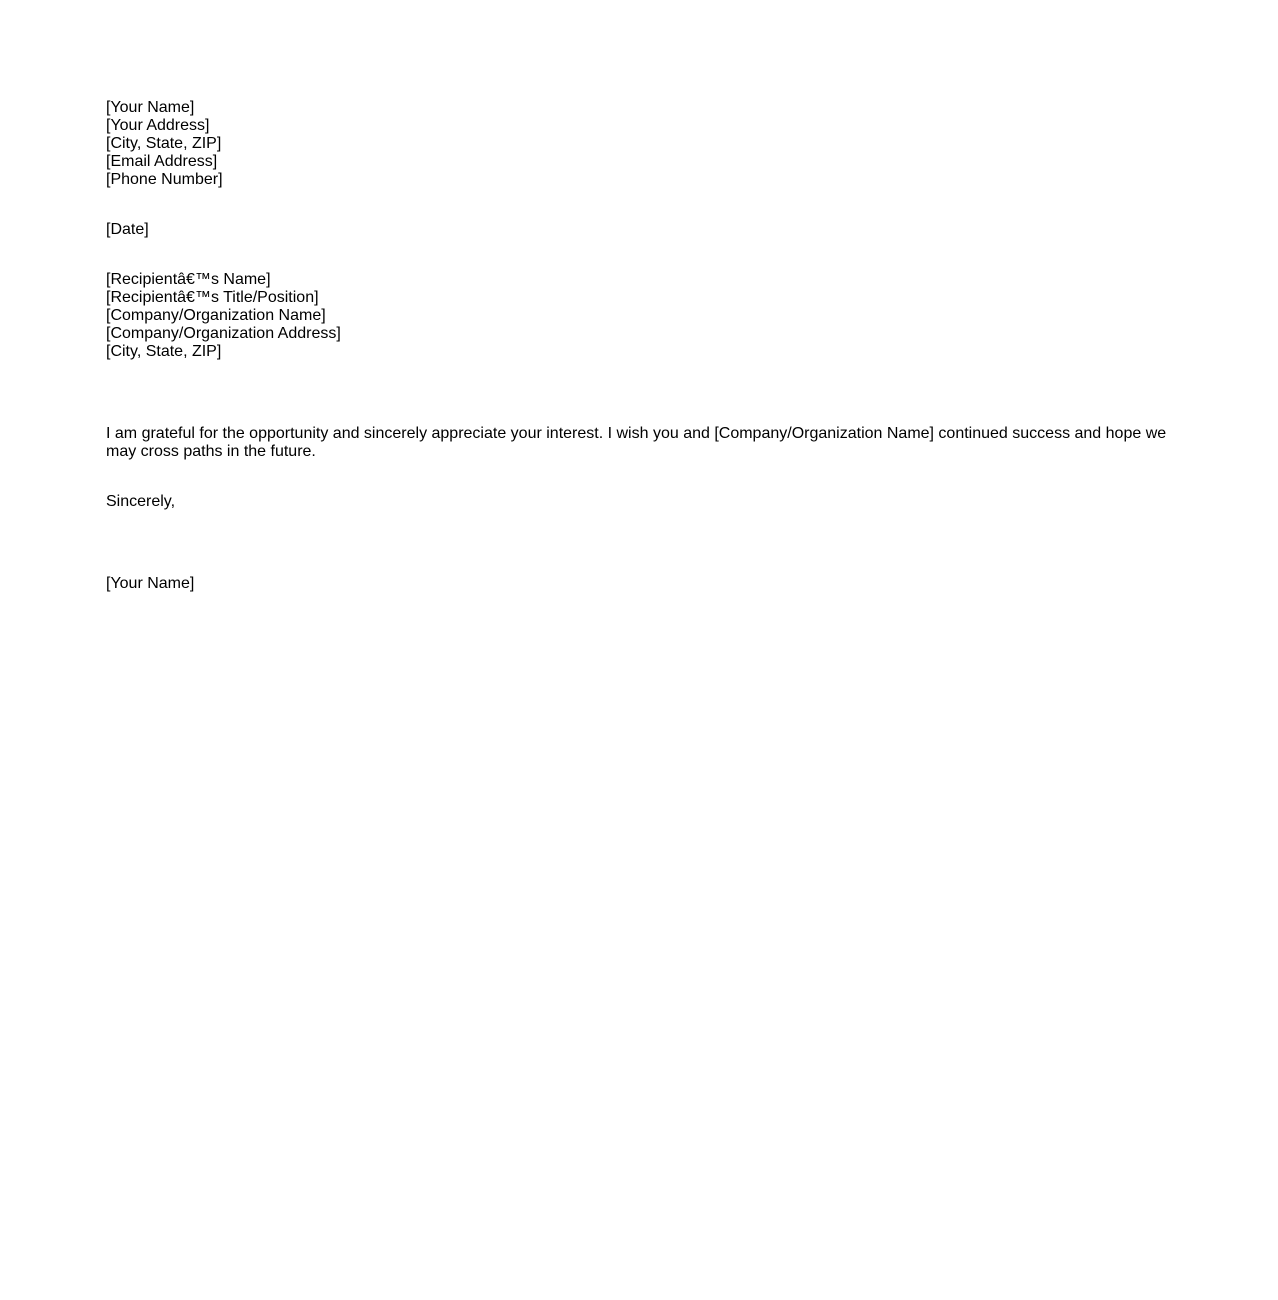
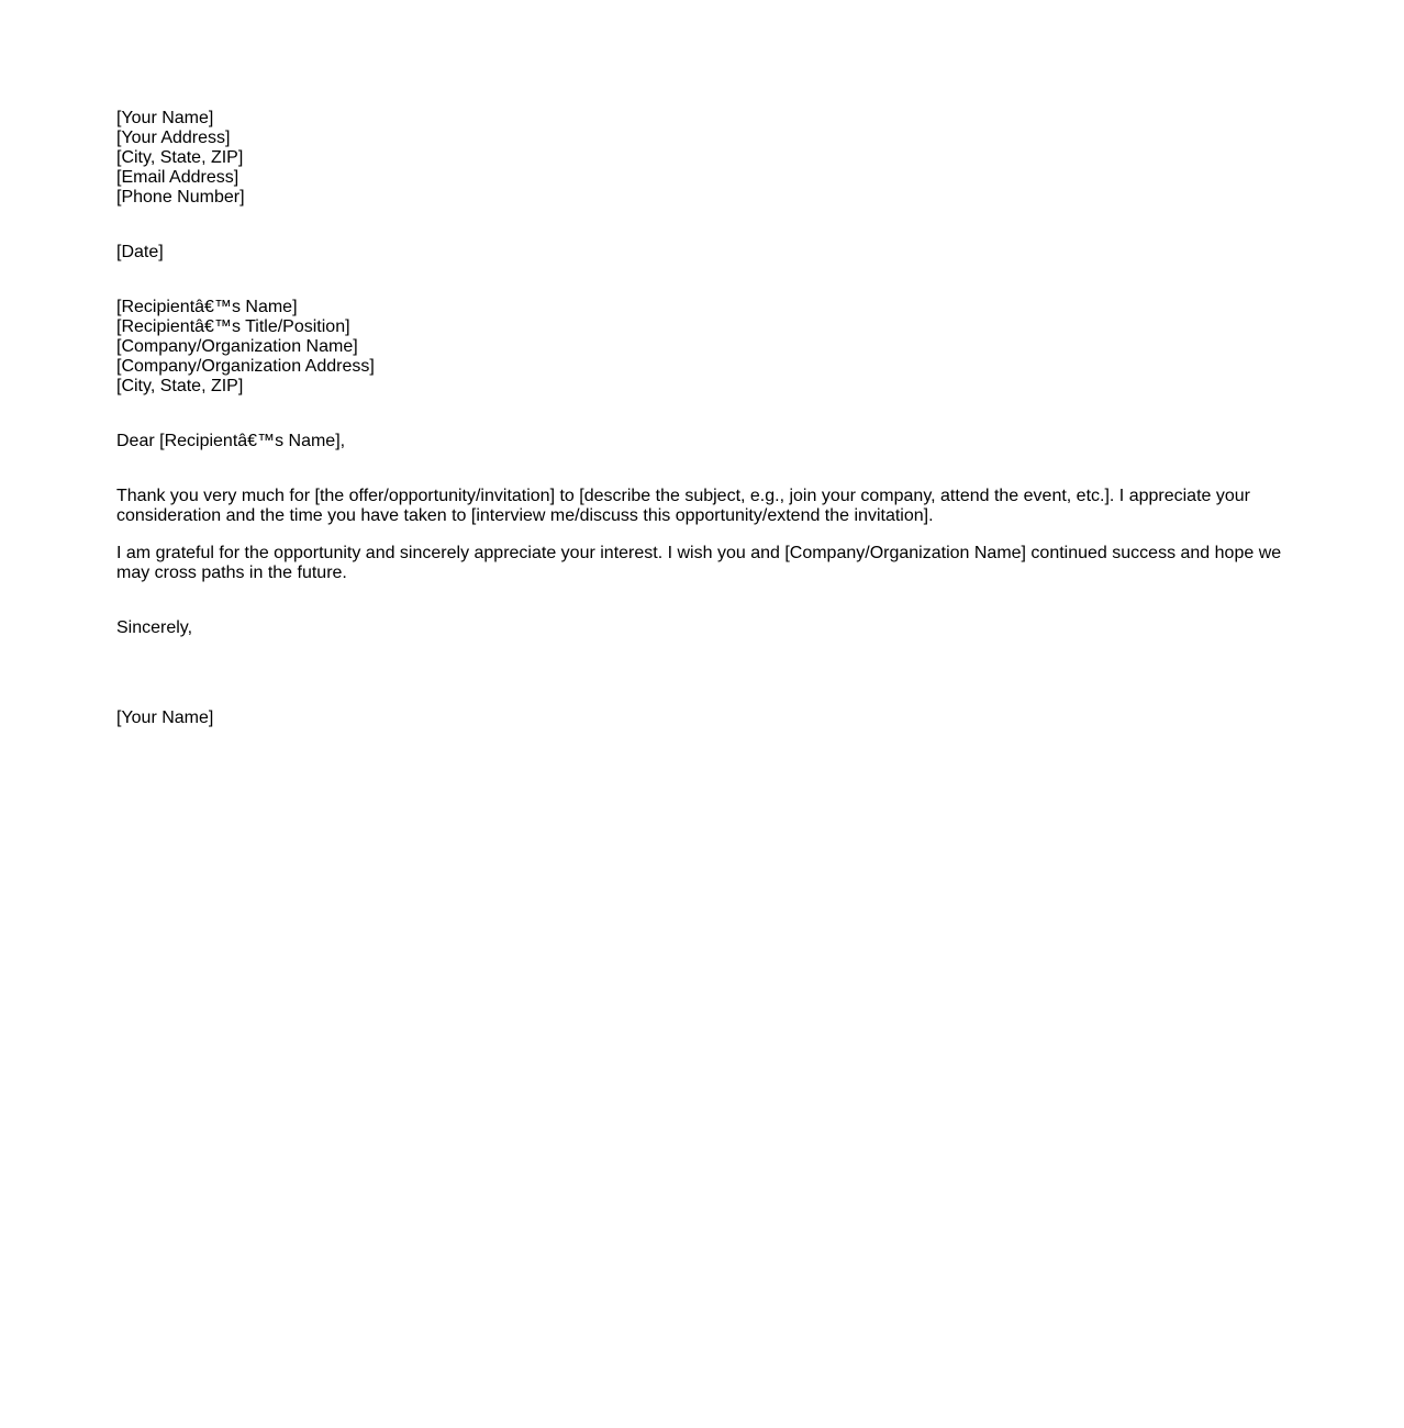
  [Your Name]
  [Your Address]
  [City, State, ZIP]
  [Email Address]
  [Phone Number]
  [Date]
  [Recipientâ€™s Name]
  [Recipientâ€™s Title/Position]
  [Company/Organization Name]
  [Company/Organization Address]
  [City, State, ZIP]
+ Dear [Recipientâ€™s Name],
+ Thank you very much for [the offer/opportunity/invitation] to [describe the subject, e.g., join your company, attend the event, etc.]. I appreciate your consideration and the time you have taken to [interview me/discuss this opportunity/extend the invitation].
  I am grateful for the opportunity and sincerely appreciate your interest. I wish you and [Company/Organization Name] continued success and hope we may cross paths in the future.
  Sincerely,
  [Your Name]
